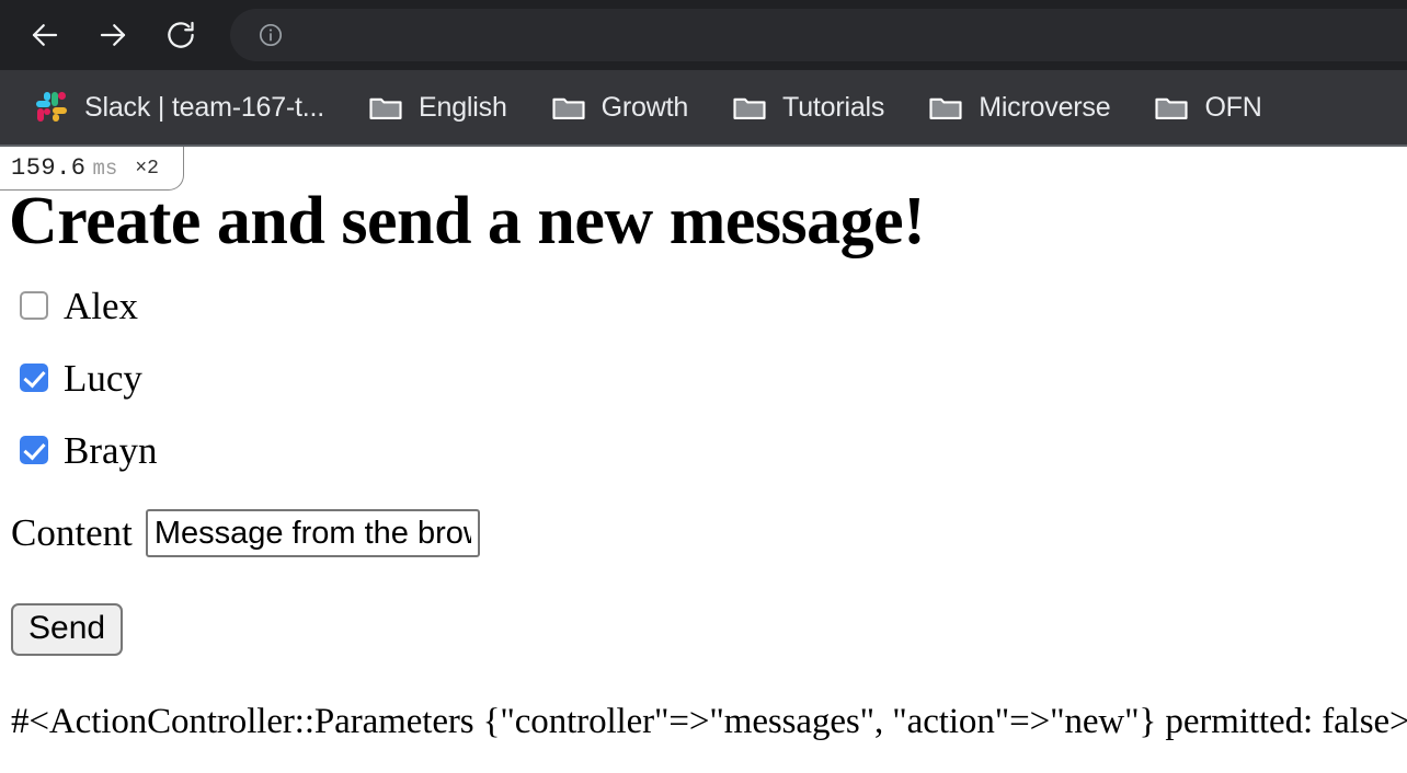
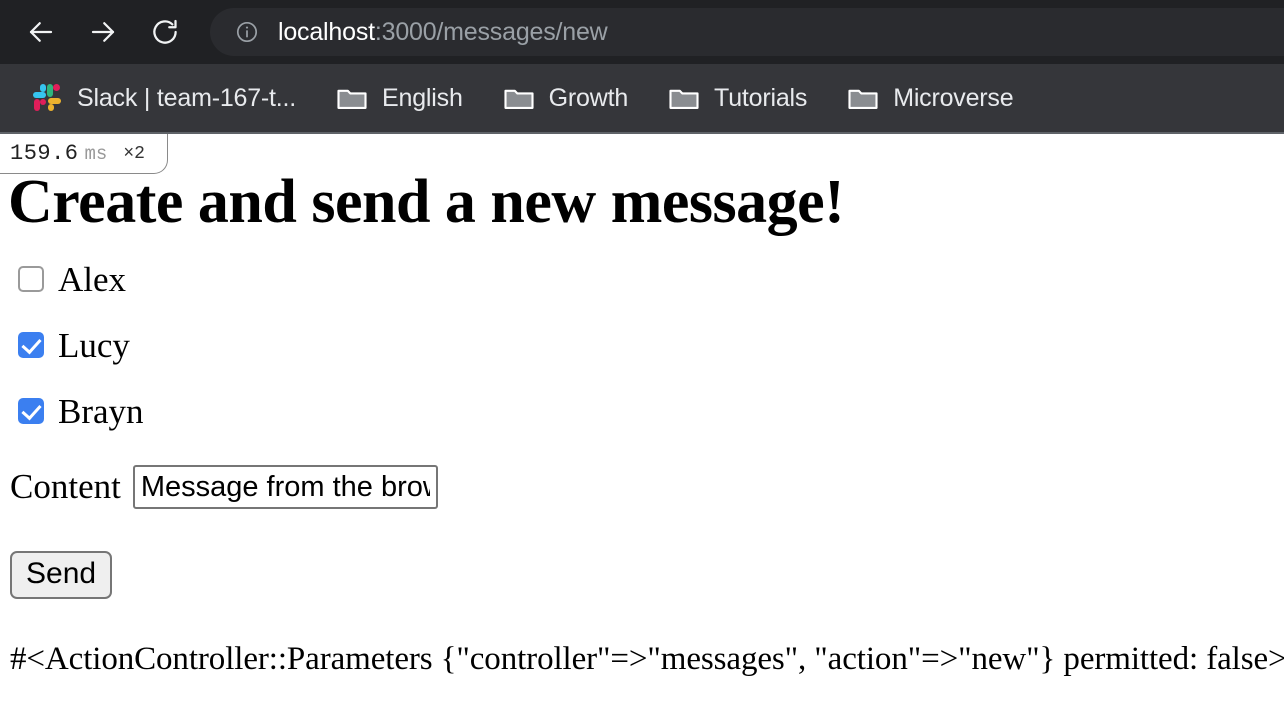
+ localhost:3000/messages/new
  Slack | team-167-t...
  English
  Growth
  Tutorials
  Microverse
- OFN
  159.6
  ms
  ×2
  Create and send a new message!
  Alex
  Lucy
  Brayn
  Content
  Message from the bro
  Send
  #<ActionController::Parameters {"controller"=>"messages", "action"=>"new"} permitted: false>
